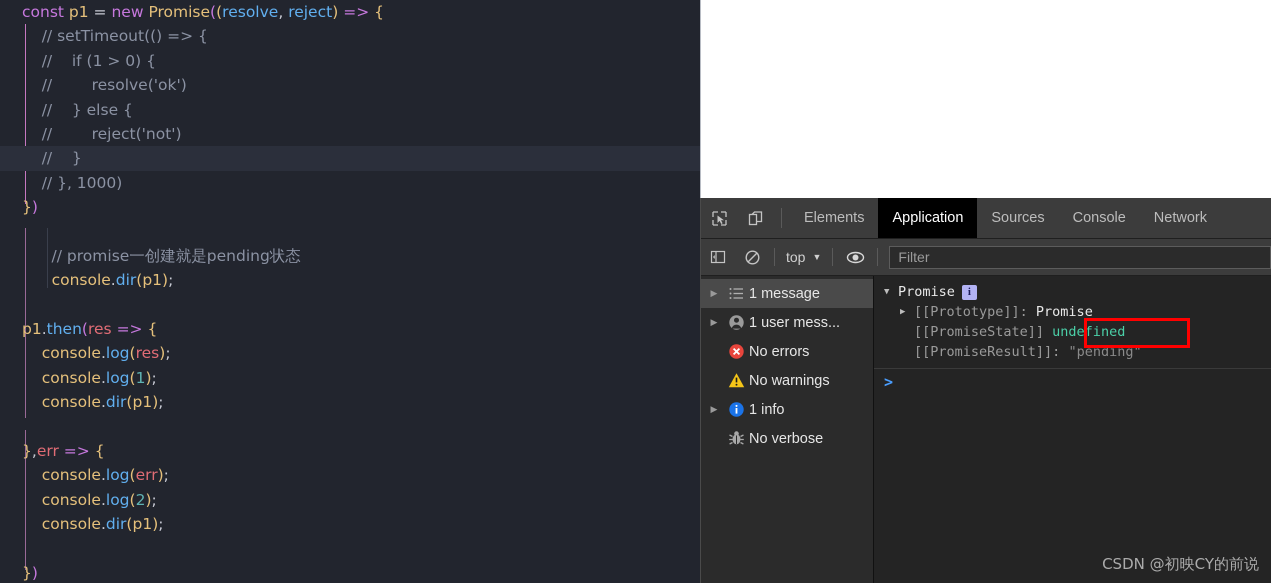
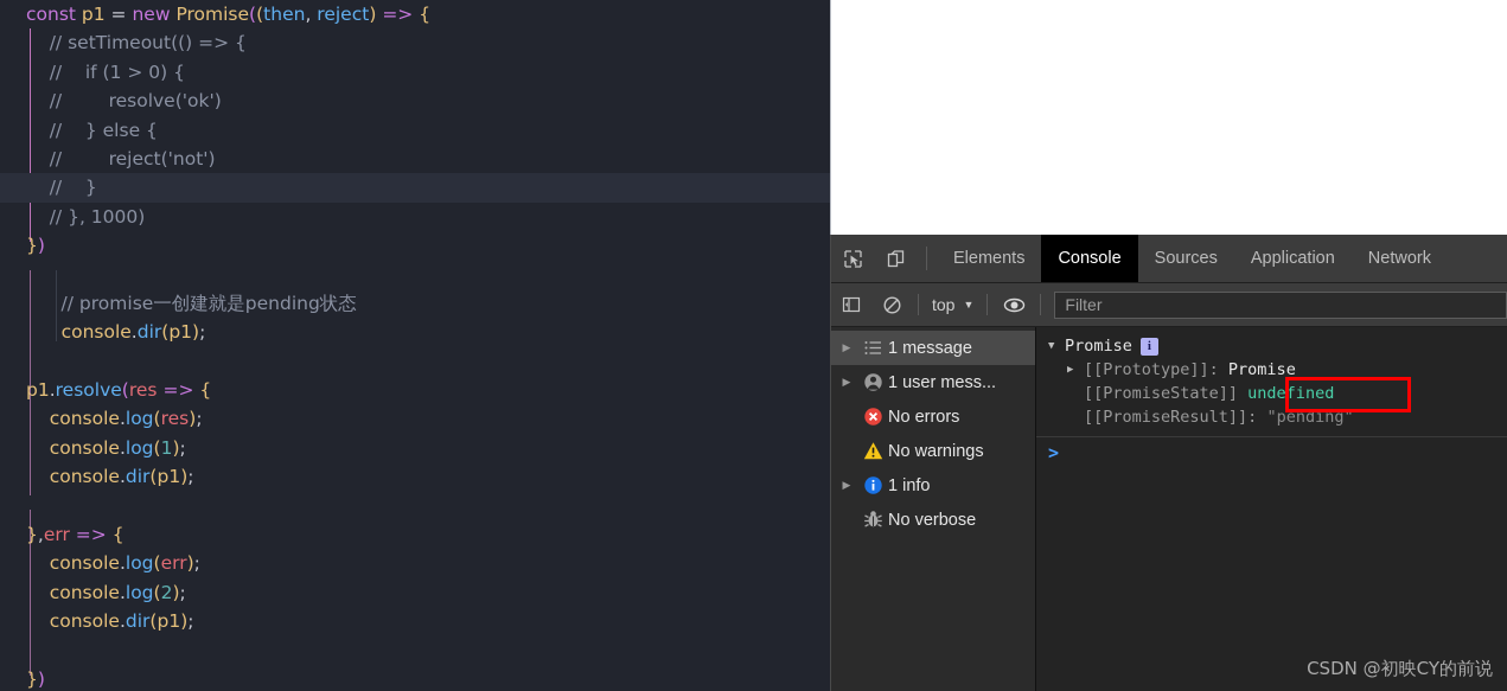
- const p1 = new Promise((resolve, reject) => {
+ const p1 = new Promise((then, reject) => {
  // setTimeout(() => {
  // if (1 > 0) {
  // resolve('ok')
  // } else {
  // reject('not')
  // }
  // }, 1000)
  })
  // promise一创建就是pending状态
  console.dir(p1);
- p1.then(res => {
+ p1.resolve(res => {
  console.log(res);
  console.log(1);
  console.dir(p1);
  },err => {
  console.log(err);
  console.log(2);
  console.dir(p1);
  })
  Elements
- Application
+ Console
  Sources
- Console
+ Application
  Network
  top
  ▼
  Filter
  ▶
  1 message
  ▶
  1 user mess...
  No errors
  No warnings
  ▶
  1 info
  No verbose
  ▼
  Promise
  i
  ▶
  [[Prototype]]:
  Promise
  [[PromiseState]]
  undefined
  [[PromiseResult]]:
  "pending"
  >
  CSDN @初映CY的前说
